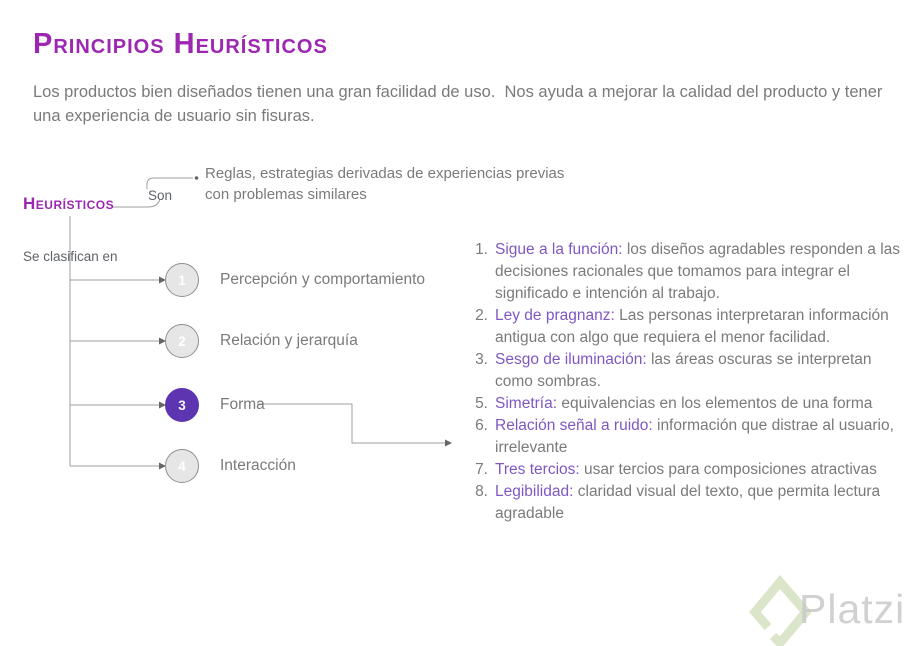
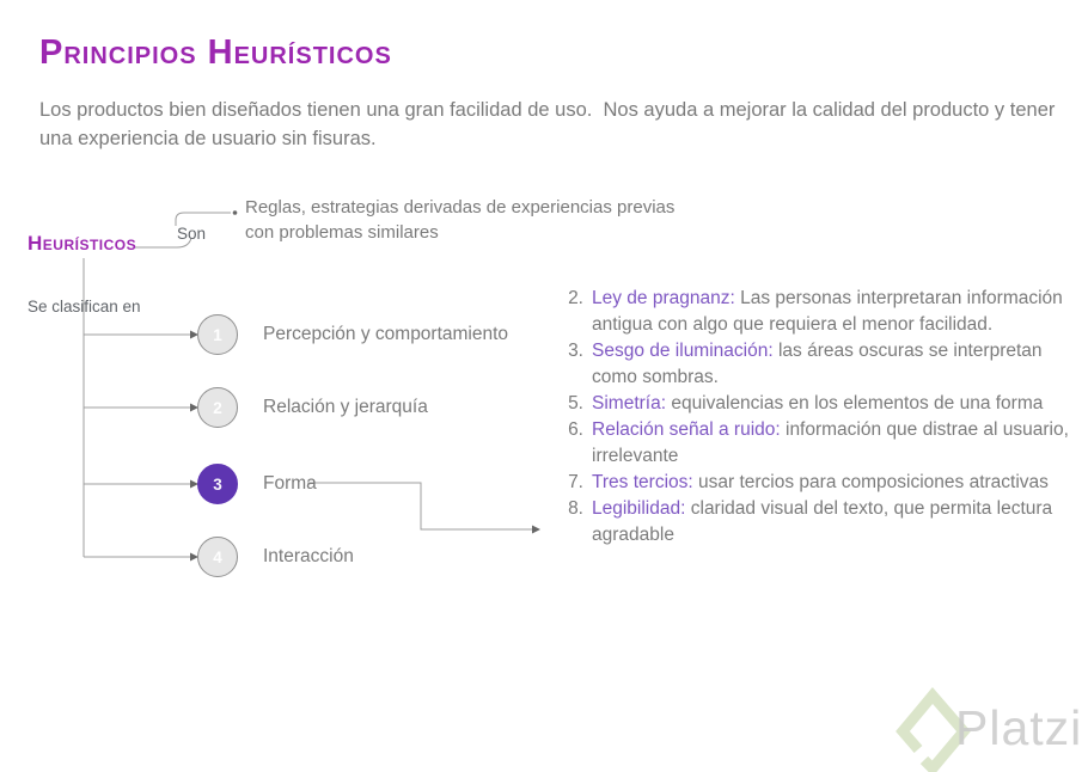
  Principios Heurísticos
  Los productos bien diseñados tienen una gran facilidad de uso. Nos ayuda a mejorar la calidad del producto y tener una experiencia de usuario sin fisuras.
  Heurísticos
  Son
  Reglas, estrategias derivadas de experiencias previas con problemas similares
  Se clasifican en
  1
  Percepción y comportamiento
  2
  Relación y jerarquía
  3
  Forma
  4
  Interacción
  Platzi
- 1.
- Sigue a la función: los diseños agradables responden a las decisiones racionales que tomamos para integrar el significado e intención al trabajo.
  2.
  Ley de pragnanz: Las personas interpretaran información antigua con algo que requiera el menor facilidad.
  3.
  Sesgo de iluminación: las áreas oscuras se interpretan como sombras.
  5.
  Simetría: equivalencias en los elementos de una forma
  6.
  Relación señal a ruido: información que distrae al usuario, irrelevante
  7.
  Tres tercios: usar tercios para composiciones atractivas
  8.
  Legibilidad: claridad visual del texto, que permita lectura agradable
